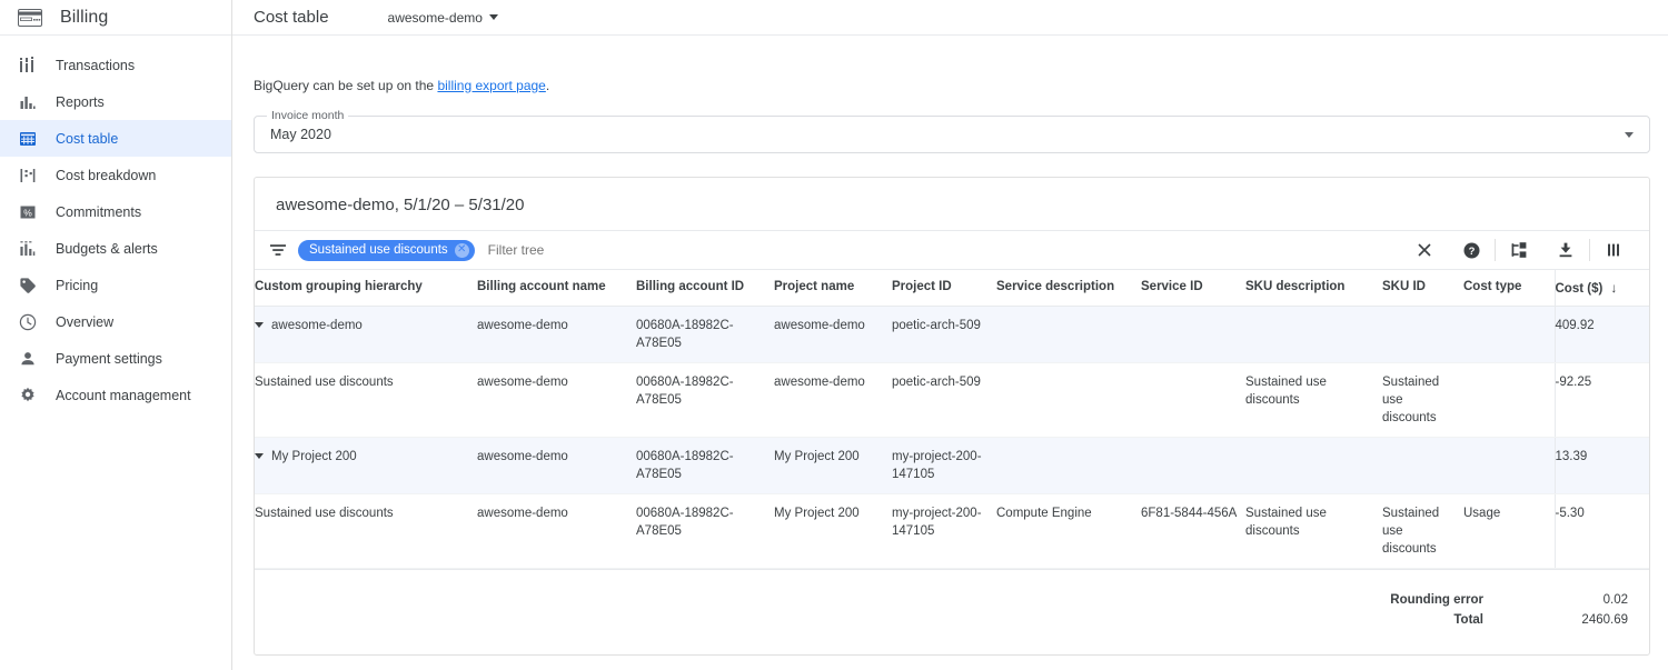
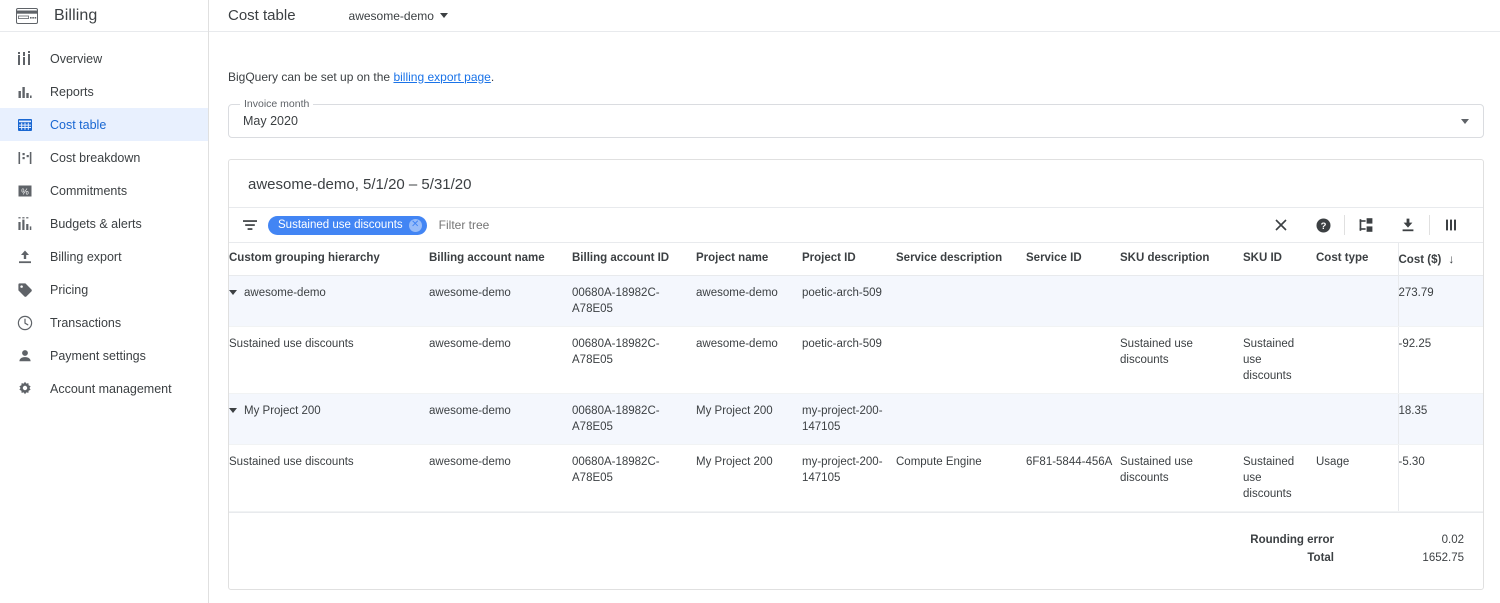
  Billing
- Transactions
+ Overview
  Reports
  Cost table
  Cost breakdown
  %
  Commitments
  Budgets & alerts
+ Billing export
  Pricing
- Overview
+ Transactions
  Payment settings
  Account management
  Cost table
  awesome-demo
  BigQuery can be set up on the billing export page.
  Invoice month
  May 2020
  awesome-demo, 5/1/20 – 5/31/20
  Sustained use discounts
  ✕
  Filter tree
  ?
  Custom grouping hierarchy	Billing account name	Billing account ID	Project name	Project ID	Service description	Service ID	SKU description	SKU ID	Cost type	Cost ($) ↓
- awesome-demo	awesome-demo	00680A-18982C-A78E05	awesome-demo	poetic-arch-509						409.92
+ awesome-demo	awesome-demo	00680A-18982C-A78E05	awesome-demo	poetic-arch-509						273.79
  Sustained use discounts	awesome-demo	00680A-18982C-A78E05	awesome-demo	poetic-arch-509			Sustained use discounts	Sustained use discounts		-92.25
- My Project 200	awesome-demo	00680A-18982C-A78E05	My Project 200	my-project-200-147105						13.39
+ My Project 200	awesome-demo	00680A-18982C-A78E05	My Project 200	my-project-200-147105						18.35
  Sustained use discounts	awesome-demo	00680A-18982C-A78E05	My Project 200	my-project-200-147105	Compute Engine	6F81-5844-456A	Sustained use discounts	Sustained use discounts	Usage	-5.30
  Rounding error
  0.02
  Total
- 2460.69
+ 1652.75
